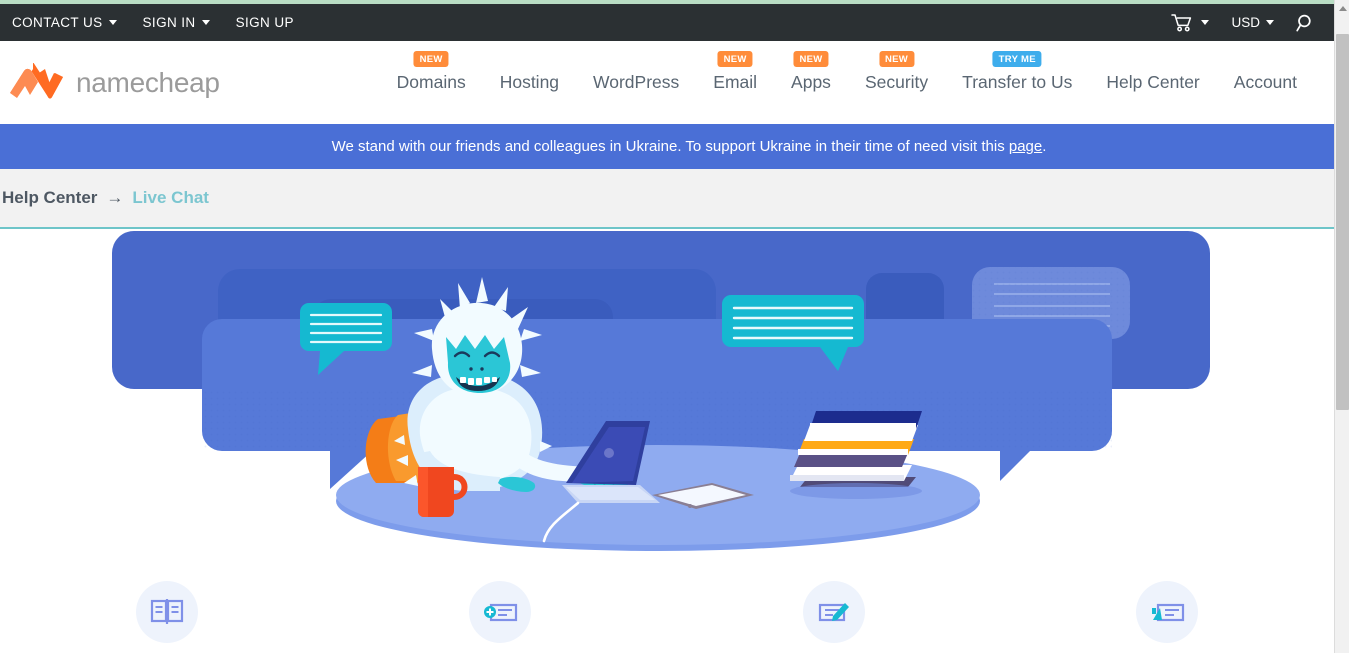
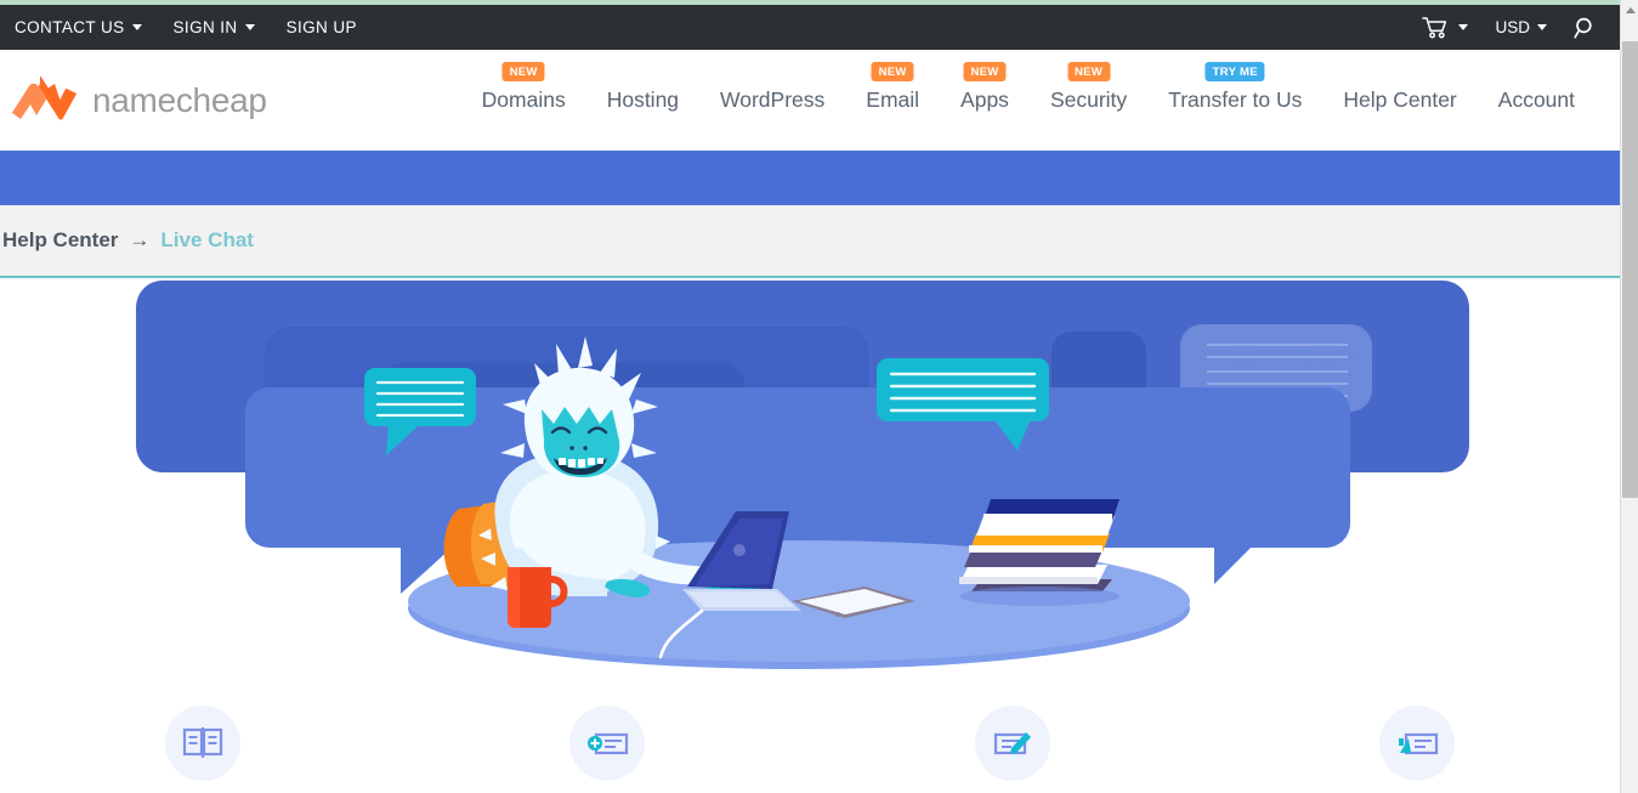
  CONTACT US
  SIGN IN
  SIGN UP
  USD
  namecheap
  NEW
  Domains
  Hosting
  WordPress
  NEW
  Email
  NEW
  Apps
  NEW
  Security
  TRY ME
  Transfer to Us
  Help Center
  Account
- We stand with our friends and colleagues in Ukraine. To support Ukraine in their time of need visit this page.
  Help Center
  →
  Live Chat
